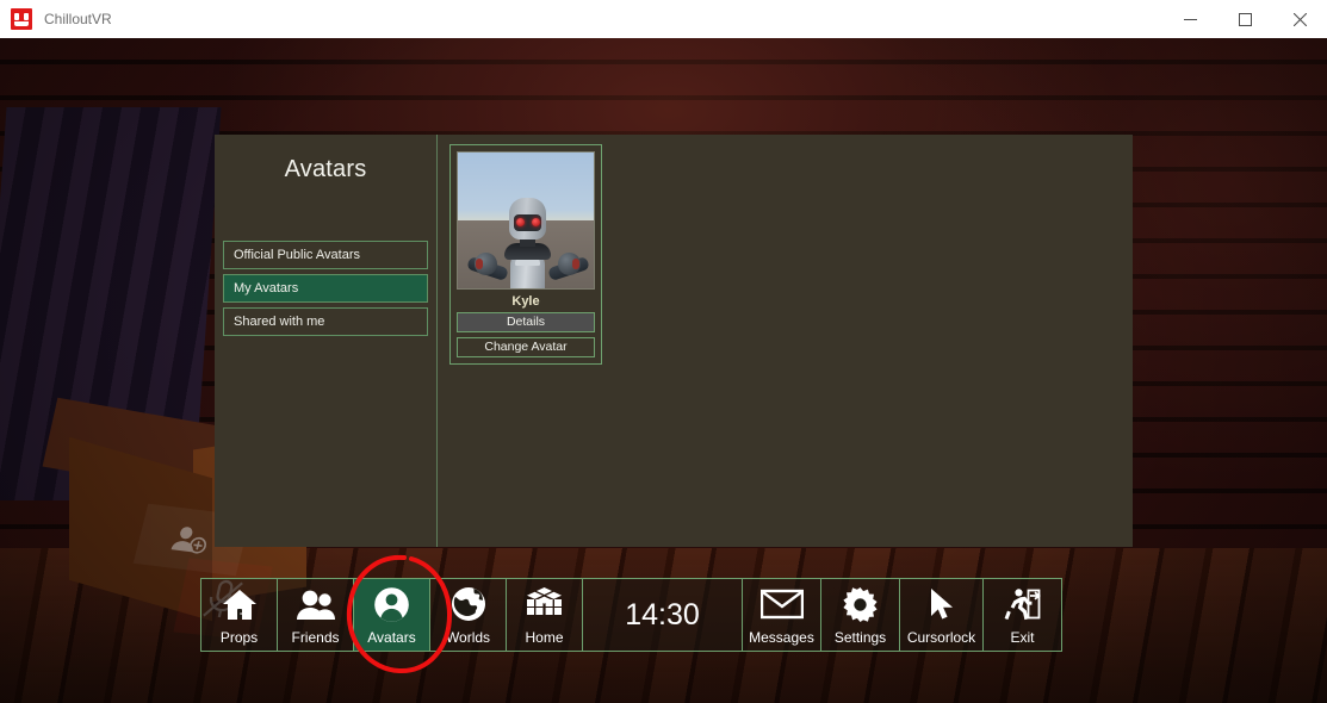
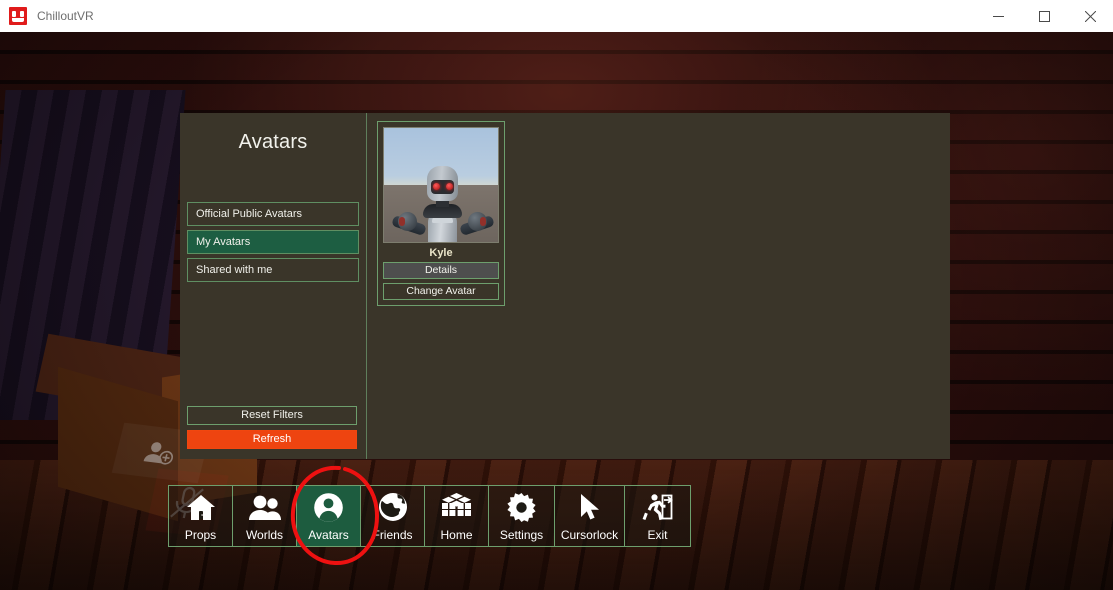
  ChilloutVR
  Avatars
  Official Public Avatars
  My Avatars
  Shared with me
+ Reset Filters
+ Refresh
  Kyle
  Details
  Change Avatar
  Props
- Friends
+ Worlds
  Avatars
- Worlds
+ Friends
  Home
- 14:30
- Messages
  Settings
  Cursorlock
  Exit
